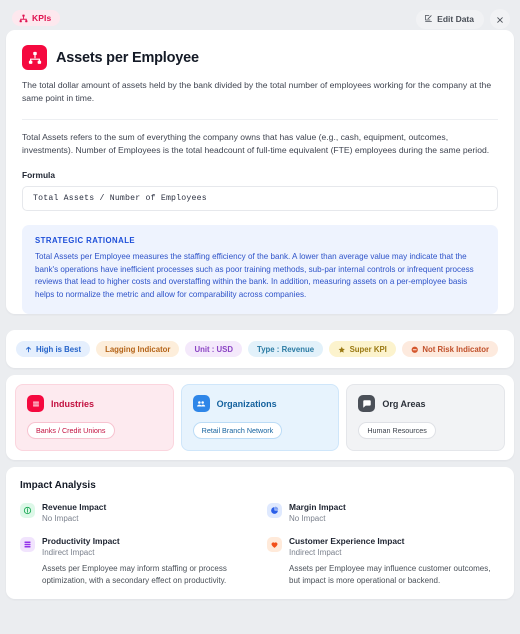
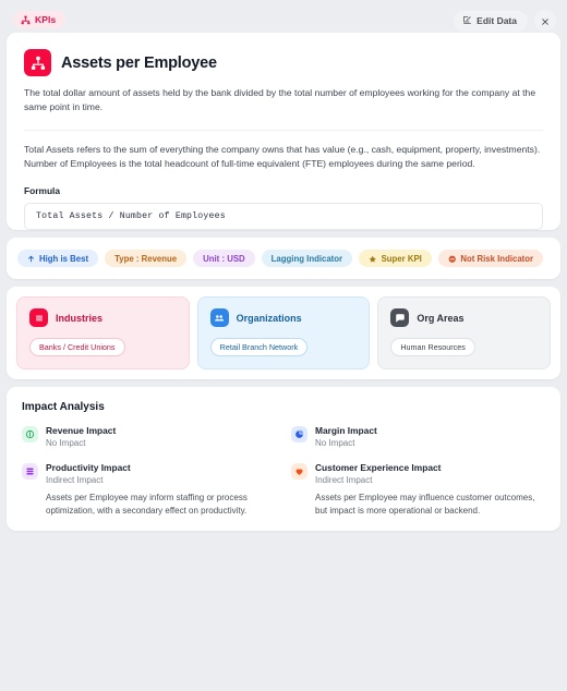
  KPIs
  Edit Data
  Assets per Employee
  The total dollar amount of assets held by the bank divided by the total number of employees working for the company at the same point in time.
- Total Assets refers to the sum of everything the company owns that has value (e.g., cash, equipment, outcomes, investments). Number of Employees is the total headcount of full-time equivalent (FTE) employees during the same period.
+ Total Assets refers to the sum of everything the company owns that has value (e.g., cash, equipment, property, investments). Number of Employees is the total headcount of full-time equivalent (FTE) employees during the same period.
  Formula
  Total Assets / Number of Employees
- STRATEGIC RATIONALE
- Total Assets per Employee measures the staffing efficiency of the bank. A lower than average value may indicate that the bank's operations have inefficient processes such as poor training methods, sub-par internal controls or infrequent process reviews that lead to higher costs and overstaffing within the bank. In addition, measuring assets on a per-employee basis helps to normalize the metric and allow for comparability across companies.
  High is Best
- Lagging Indicator
+ Type : Revenue
  Unit : USD
- Type : Revenue
+ Lagging Indicator
  Super KPI
  Not Risk Indicator
  Industries
  Banks / Credit Unions
  Organizations
  Retail Branch Network
  Org Areas
  Human Resources
  Impact Analysis
  Revenue Impact
  No Impact
  Margin Impact
  No Impact
  Productivity Impact
  Indirect Impact
  Assets per Employee may inform staffing or process optimization, with a secondary effect on productivity.
  Customer Experience Impact
  Indirect Impact
  Assets per Employee may influence customer outcomes, but impact is more operational or backend.
